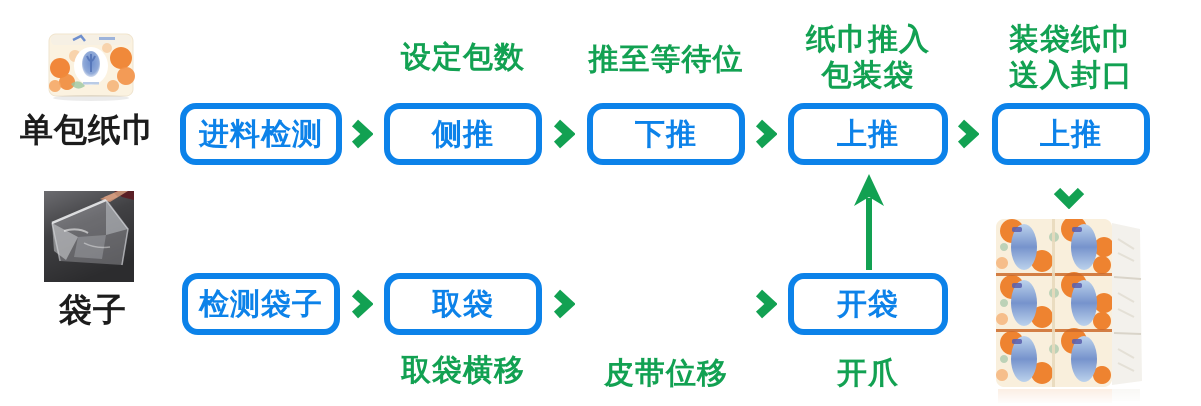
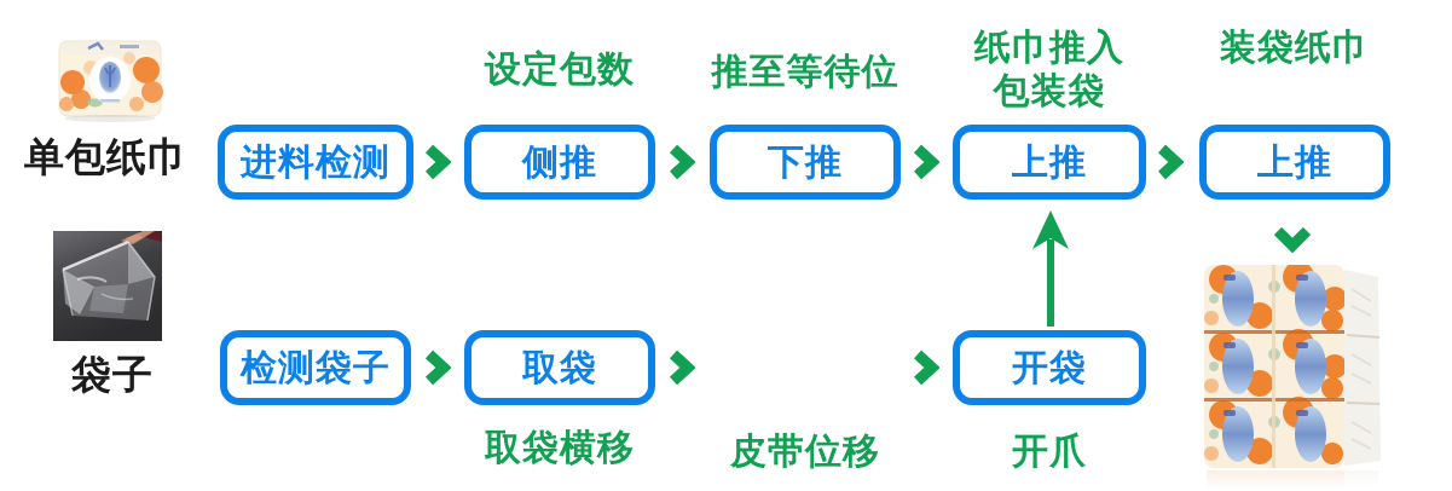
  单包纸巾
  袋子
  进料检测
  侧推
  下推
  上推
  上推
  检测袋子
  取袋
  开袋
  设定包数
  推至等待位
  纸巾推入
  包装袋
  装袋纸巾
- 送入封口
  取袋横移
  皮带位移
  开爪
